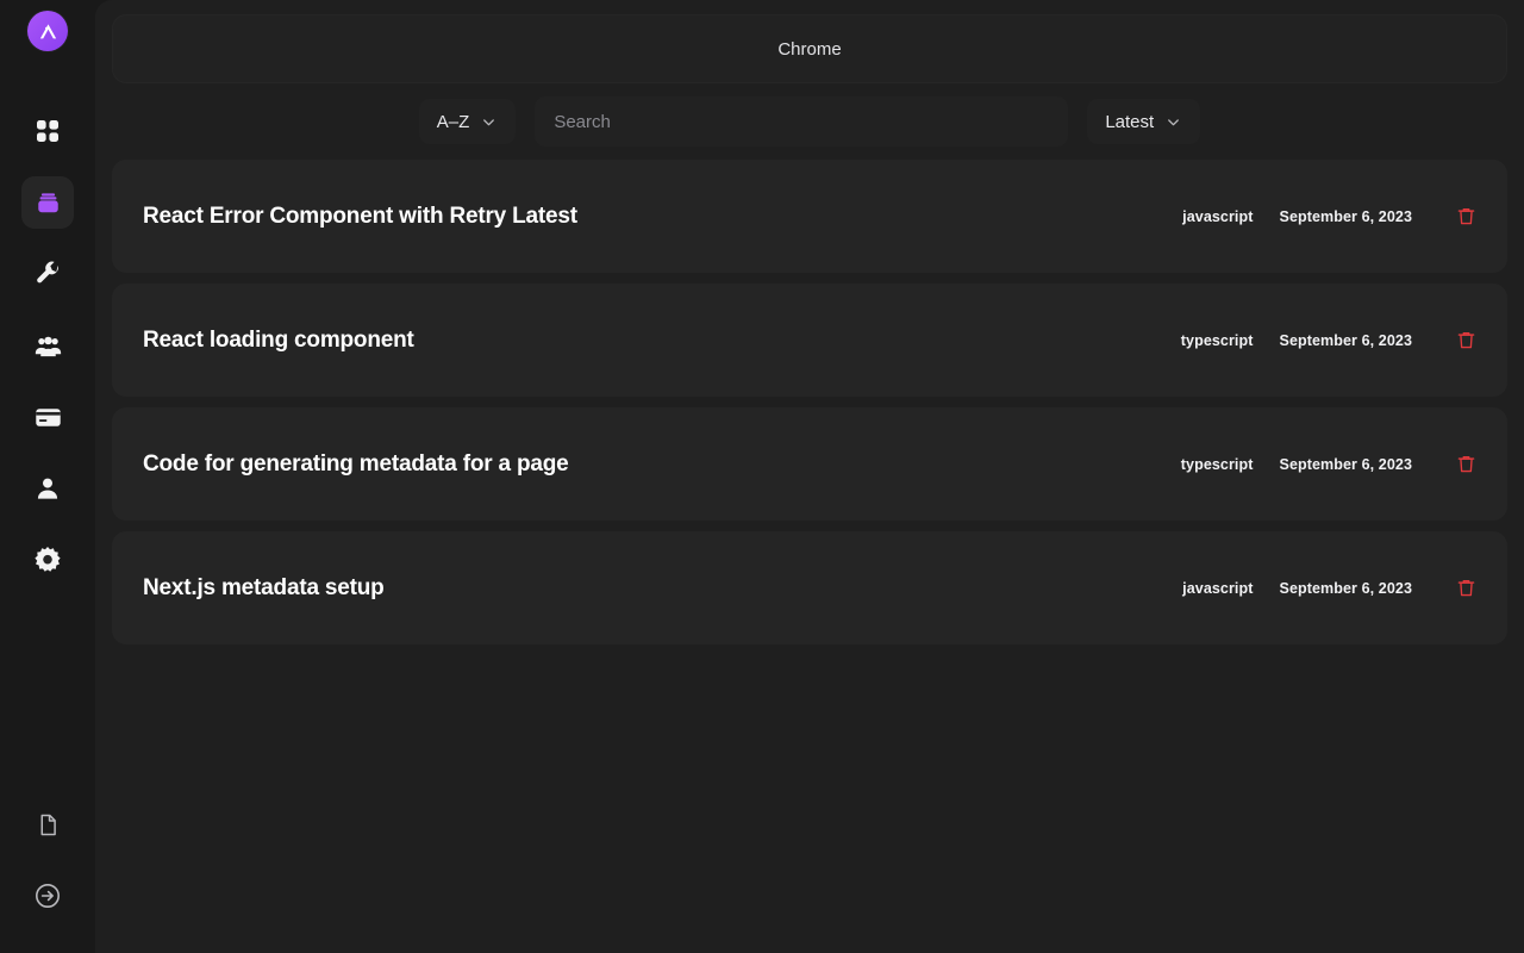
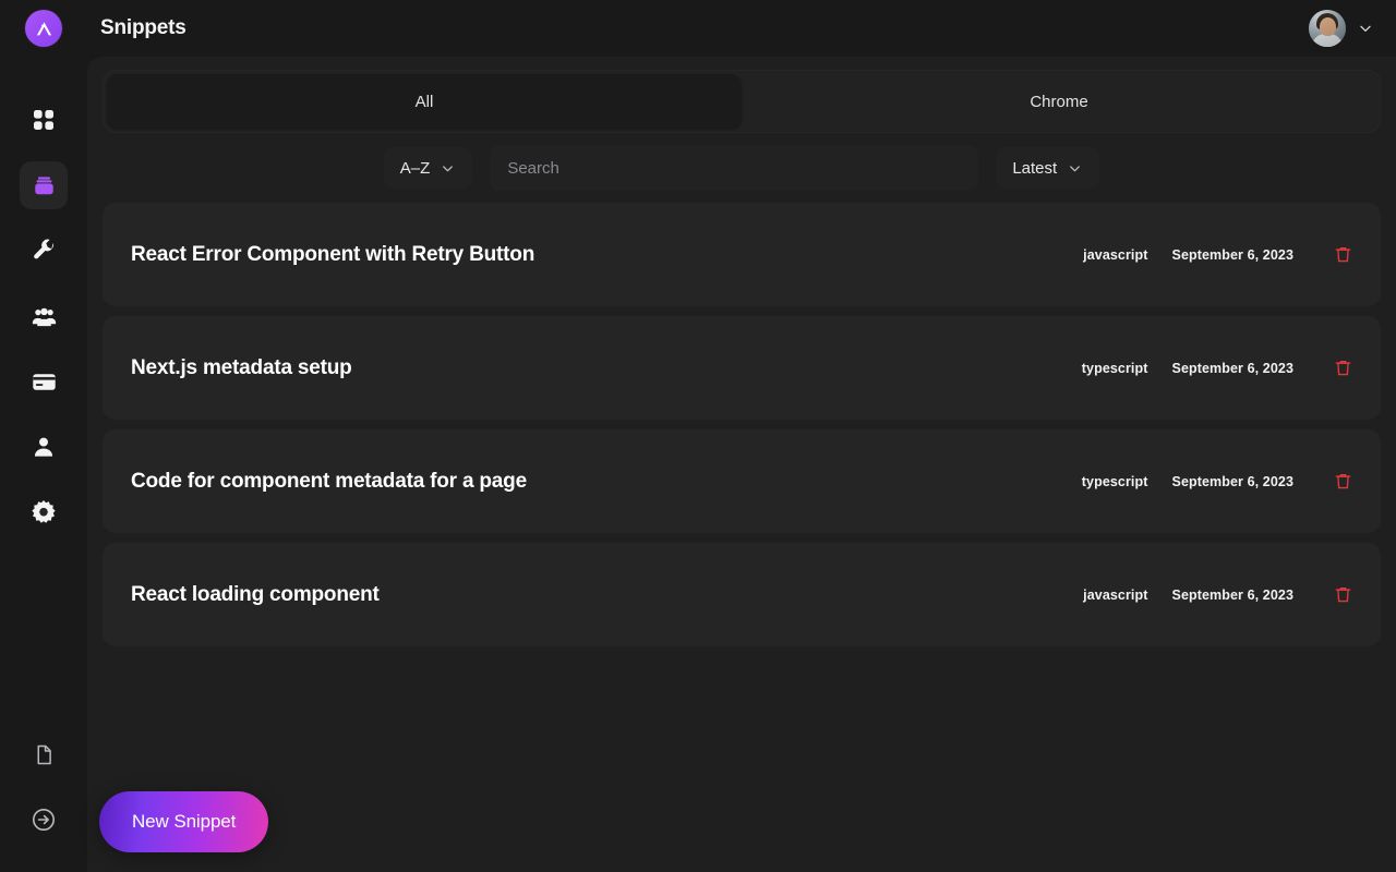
+ Snippets
+ All
  Chrome
  A–Z
  Search
  Latest
- React Error Component with Retry Latest
+ React Error Component with Retry Button
  javascript
  September 6, 2023
- React loading component
+ Next.js metadata setup
  typescript
  September 6, 2023
- Code for generating metadata for a page
+ Code for component metadata for a page
  typescript
  September 6, 2023
- Next.js metadata setup
+ React loading component
  javascript
  September 6, 2023
+ New Snippet
